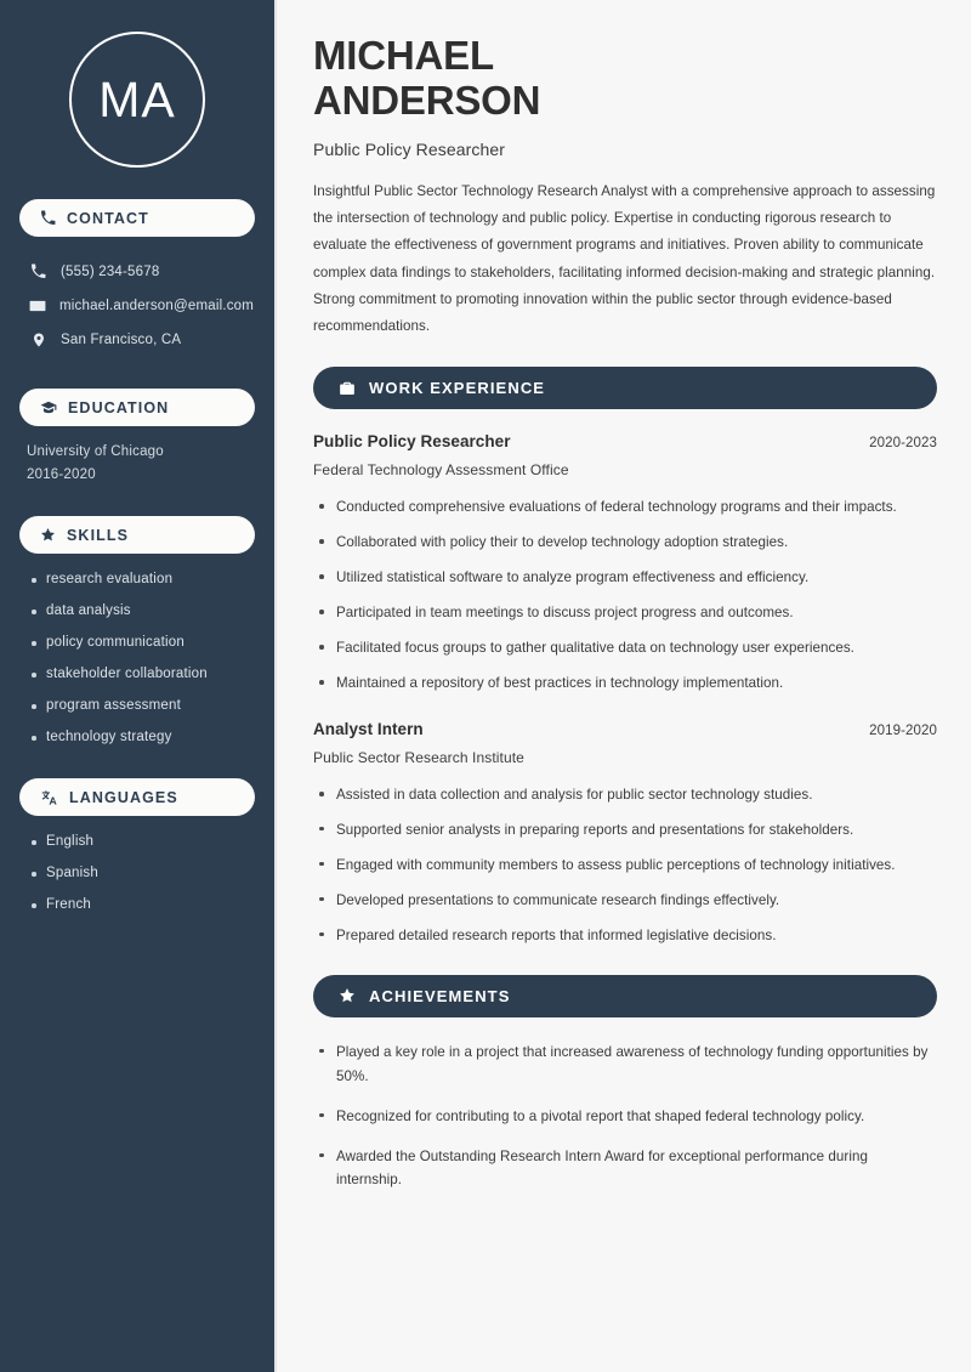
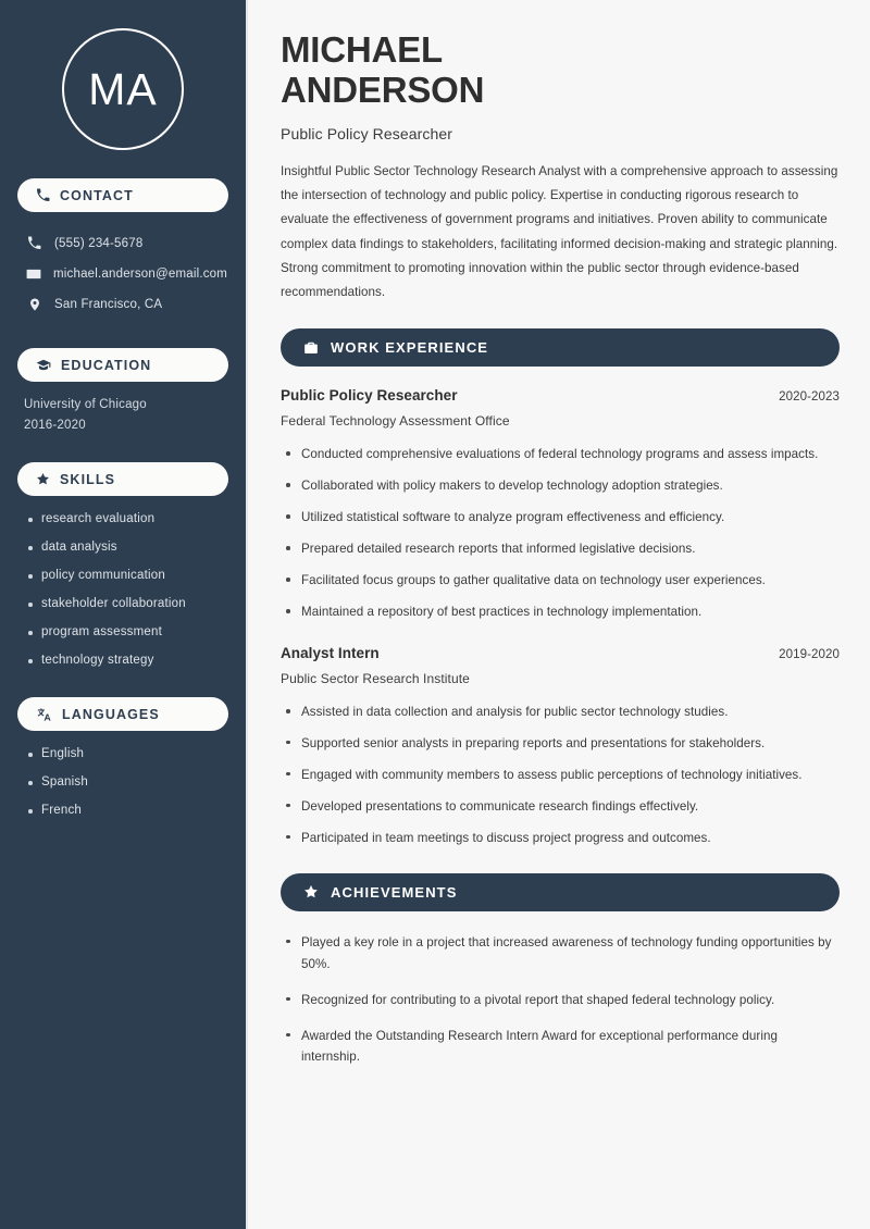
  MA
  CONTACT
  (555) 234-5678
  michael.anderson@email.com
  San Francisco, CA
  EDUCATION
  University of Chicago
  2016-2020
  SKILLS
  research evaluation
  data analysis
  policy communication
  stakeholder collaboration
  program assessment
  technology strategy
  LANGUAGES
  English
  Spanish
  French
  MICHAEL
  ANDERSON
  Public Policy Researcher
  Insightful Public Sector Technology Research Analyst with a comprehensive approach to assessing the intersection of technology and public policy. Expertise in conducting rigorous research to evaluate the effectiveness of government programs and initiatives. Proven ability to communicate complex data findings to stakeholders, facilitating informed decision-making and strategic planning. Strong commitment to promoting innovation within the public sector through evidence-based recommendations.
  WORK EXPERIENCE
  Public Policy Researcher
  2020-2023
  Federal Technology Assessment Office
- Conducted comprehensive evaluations of federal technology programs and their impacts.
+ Conducted comprehensive evaluations of federal technology programs and assess impacts.
- Collaborated with policy their to develop technology adoption strategies.
+ Collaborated with policy makers to develop technology adoption strategies.
  Utilized statistical software to analyze program effectiveness and efficiency.
- Participated in team meetings to discuss project progress and outcomes.
+ Prepared detailed research reports that informed legislative decisions.
  Facilitated focus groups to gather qualitative data on technology user experiences.
  Maintained a repository of best practices in technology implementation.
  Analyst Intern
  2019-2020
  Public Sector Research Institute
  Assisted in data collection and analysis for public sector technology studies.
  Supported senior analysts in preparing reports and presentations for stakeholders.
  Engaged with community members to assess public perceptions of technology initiatives.
  Developed presentations to communicate research findings effectively.
- Prepared detailed research reports that informed legislative decisions.
+ Participated in team meetings to discuss project progress and outcomes.
  ACHIEVEMENTS
  Played a key role in a project that increased awareness of technology funding opportunities by 50%.
  Recognized for contributing to a pivotal report that shaped federal technology policy.
  Awarded the Outstanding Research Intern Award for exceptional performance during internship.
